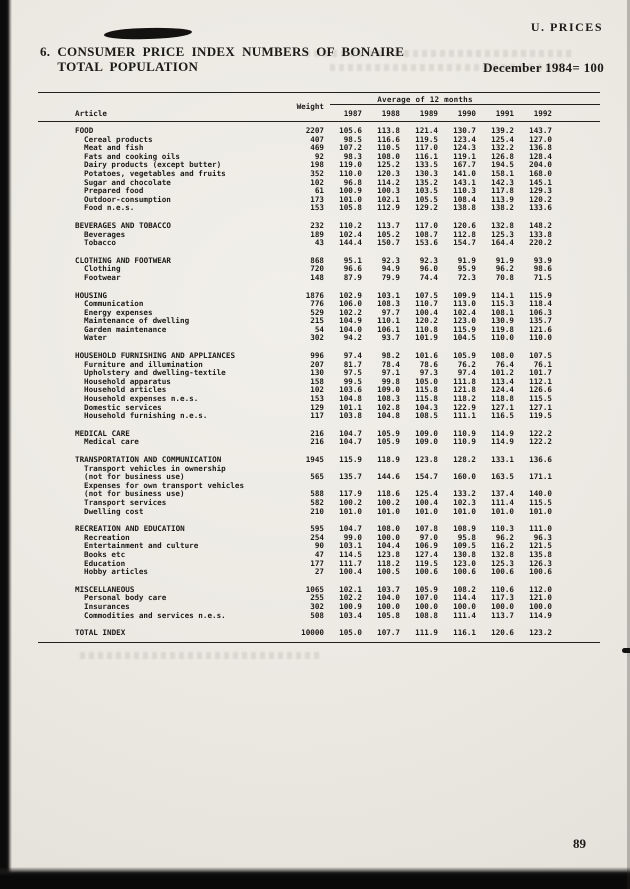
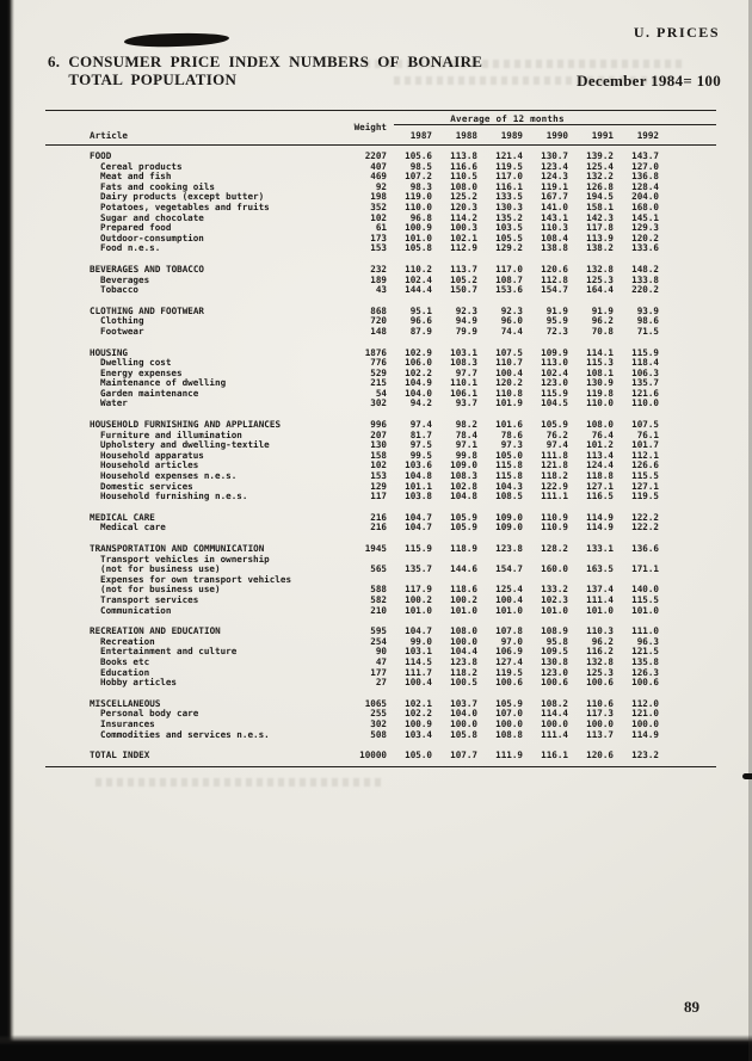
  U. PRICES
  6.
  CONSUMER PRICE INDEX NUMBERS OF BONAIRE
  TOTAL POPULATION
  December 1984= 100
  Average of 12 months
  Article
  Weight
  1987
  1988
  1989
  1990
  1991
  1992
  FOOD
  2207
  105.6
  113.8
  121.4
  130.7
  139.2
  143.7
  Cereal products
  407
  98.5
  116.6
  119.5
  123.4
  125.4
  127.0
  Meat and fish
  469
  107.2
  110.5
  117.0
  124.3
  132.2
  136.8
  Fats and cooking oils
  92
  98.3
  108.0
  116.1
  119.1
  126.8
  128.4
  Dairy products (except butter)
  198
  119.0
  125.2
  133.5
  167.7
  194.5
  204.0
  Potatoes, vegetables and fruits
  352
  110.0
  120.3
  130.3
  141.0
  158.1
  168.0
  Sugar and chocolate
  102
  96.8
  114.2
  135.2
  143.1
  142.3
  145.1
  Prepared food
  61
  100.9
  100.3
  103.5
  110.3
  117.8
  129.3
  Outdoor-consumption
  173
  101.0
  102.1
  105.5
  108.4
  113.9
  120.2
  Food n.e.s.
  153
  105.8
  112.9
  129.2
  138.8
  138.2
  133.6
  BEVERAGES AND TOBACCO
  232
  110.2
  113.7
  117.0
  120.6
  132.8
  148.2
  Beverages
  189
  102.4
  105.2
  108.7
  112.8
  125.3
  133.8
  Tobacco
  43
  144.4
  150.7
  153.6
  154.7
  164.4
  220.2
  CLOTHING AND FOOTWEAR
  868
  95.1
  92.3
  92.3
  91.9
  91.9
  93.9
  Clothing
  720
  96.6
  94.9
  96.0
  95.9
  96.2
  98.6
  Footwear
  148
  87.9
  79.9
  74.4
  72.3
  70.8
  71.5
  HOUSING
  1876
  102.9
  103.1
  107.5
  109.9
  114.1
  115.9
- Communication
+ Dwelling cost
  776
  106.0
  108.3
  110.7
  113.0
  115.3
  118.4
  Energy expenses
  529
  102.2
  97.7
  100.4
  102.4
  108.1
  106.3
  Maintenance of dwelling
  215
  104.9
  110.1
  120.2
  123.0
  130.9
  135.7
  Garden maintenance
  54
  104.0
  106.1
  110.8
  115.9
  119.8
  121.6
  Water
  302
  94.2
  93.7
  101.9
  104.5
  110.0
  110.0
  HOUSEHOLD FURNISHING AND APPLIANCES
  996
  97.4
  98.2
  101.6
  105.9
  108.0
  107.5
  Furniture and illumination
  207
  81.7
  78.4
  78.6
  76.2
  76.4
  76.1
  Upholstery and dwelling-textile
  130
  97.5
  97.1
  97.3
  97.4
  101.2
  101.7
  Household apparatus
  158
  99.5
  99.8
  105.0
  111.8
  113.4
  112.1
  Household articles
  102
  103.6
  109.0
  115.8
  121.8
  124.4
  126.6
  Household expenses n.e.s.
  153
  104.8
  108.3
  115.8
  118.2
  118.8
  115.5
  Domestic services
  129
  101.1
  102.8
  104.3
  122.9
  127.1
  127.1
  Household furnishing n.e.s.
  117
  103.8
  104.8
  108.5
  111.1
  116.5
  119.5
  MEDICAL CARE
  216
  104.7
  105.9
  109.0
  110.9
  114.9
  122.2
  Medical care
  216
  104.7
  105.9
  109.0
  110.9
  114.9
  122.2
  TRANSPORTATION AND COMMUNICATION
  1945
  115.9
  118.9
  123.8
  128.2
  133.1
  136.6
  Transport vehicles in ownership
  (not for business use)
  565
  135.7
  144.6
  154.7
  160.0
  163.5
  171.1
  Expenses for own transport vehicles
  (not for business use)
  588
  117.9
  118.6
  125.4
  133.2
  137.4
  140.0
  Transport services
  582
  100.2
  100.2
  100.4
  102.3
  111.4
  115.5
- Dwelling cost
+ Communication
  210
  101.0
  101.0
  101.0
  101.0
  101.0
  101.0
  RECREATION AND EDUCATION
  595
  104.7
  108.0
  107.8
  108.9
  110.3
  111.0
  Recreation
  254
  99.0
  100.0
  97.0
  95.8
  96.2
  96.3
  Entertainment and culture
  90
  103.1
  104.4
  106.9
  109.5
  116.2
  121.5
  Books etc
  47
  114.5
  123.8
  127.4
  130.8
  132.8
  135.8
  Education
  177
  111.7
  118.2
  119.5
  123.0
  125.3
  126.3
  Hobby articles
  27
  100.4
  100.5
  100.6
  100.6
  100.6
  100.6
  MISCELLANEOUS
  1065
  102.1
  103.7
  105.9
  108.2
  110.6
  112.0
  Personal body care
  255
  102.2
  104.0
  107.0
  114.4
  117.3
  121.0
  Insurances
  302
  100.9
  100.0
  100.0
  100.0
  100.0
  100.0
  Commodities and services n.e.s.
  508
  103.4
  105.8
  108.8
  111.4
  113.7
  114.9
  TOTAL INDEX
  10000
  105.0
  107.7
  111.9
  116.1
  120.6
  123.2
  89
